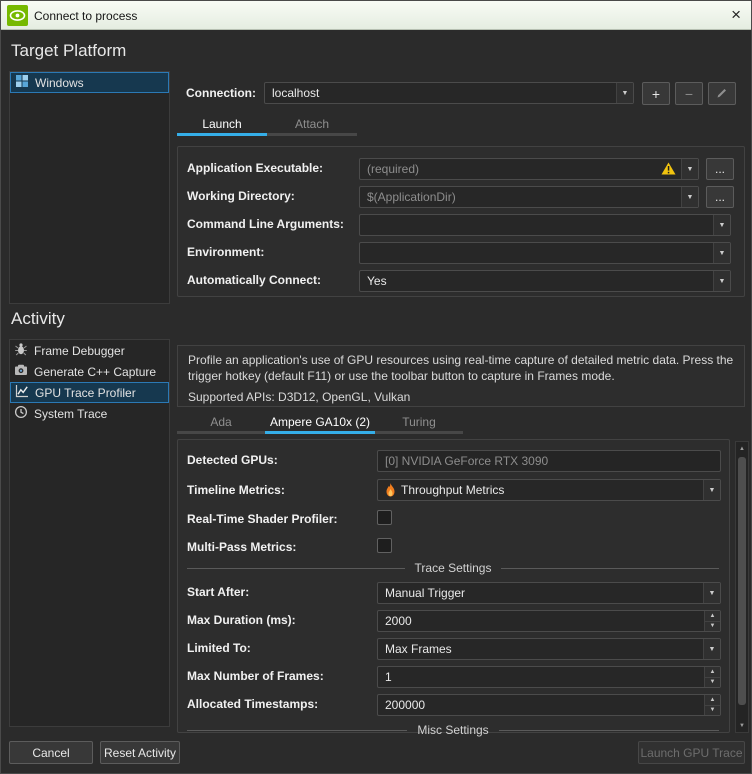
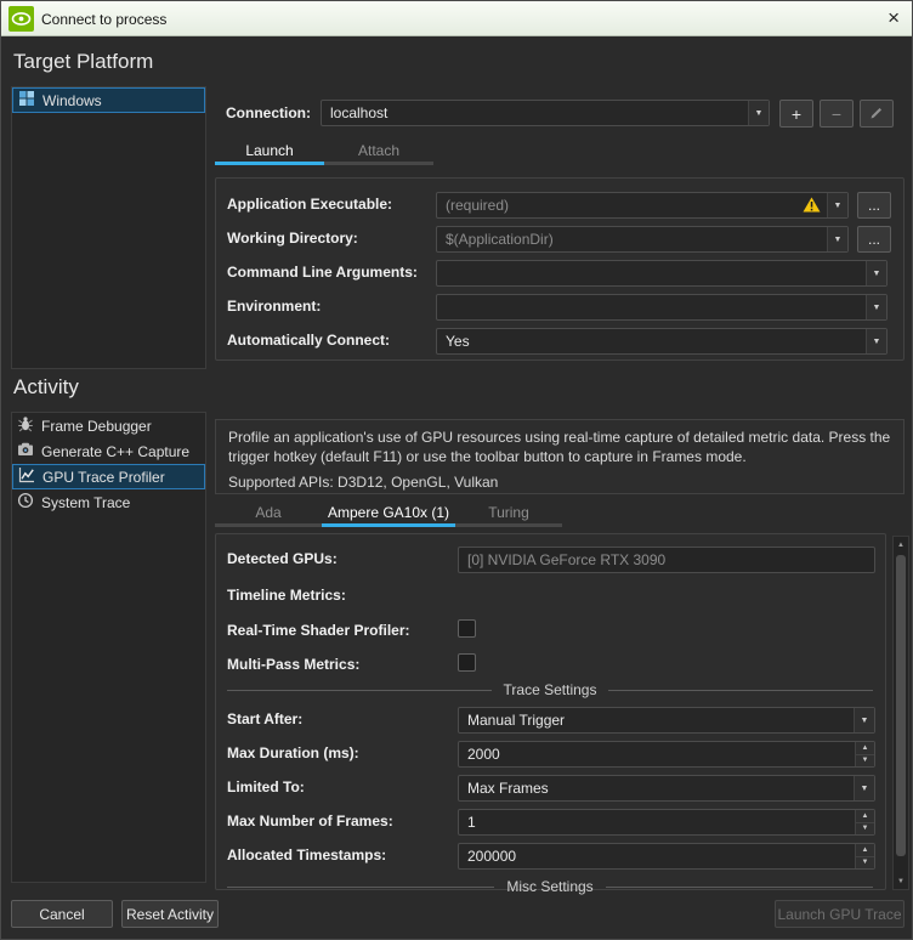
  Connect to process
  ×
  Target Platform
  Windows
  Connection:
  localhost
  +
  −
  Launch
  Attach
  Application Executable:
  (required)
  ...
  Working Directory:
  $(ApplicationDir)
  ...
  Command Line Arguments:
  Environment:
  Automatically Connect:
  Yes
  Activity
  Frame Debugger
  Generate C++ Capture
  GPU Trace Profiler
  System Trace
  Profile an application's use of GPU resources using real-time capture of detailed metric data. Press the trigger hotkey (default F11) or use the toolbar button to capture in Frames mode.
  Supported APIs: D3D12, OpenGL, Vulkan
  Ada
- Ampere GA10x (2)
+ Ampere GA10x (1)
  Turing
  Detected GPUs:
  [0] NVIDIA GeForce RTX 3090
  Timeline Metrics:
- Throughput Metrics
  Real-Time Shader Profiler:
  Multi-Pass Metrics:
  Trace Settings
  Start After:
  Manual Trigger
  Max Duration (ms):
  2000
  Limited To:
  Max Frames
  Max Number of Frames:
  1
  Allocated Timestamps:
  200000
  Misc Settings
  Cancel
  Reset Activity
  Launch GPU Trace
